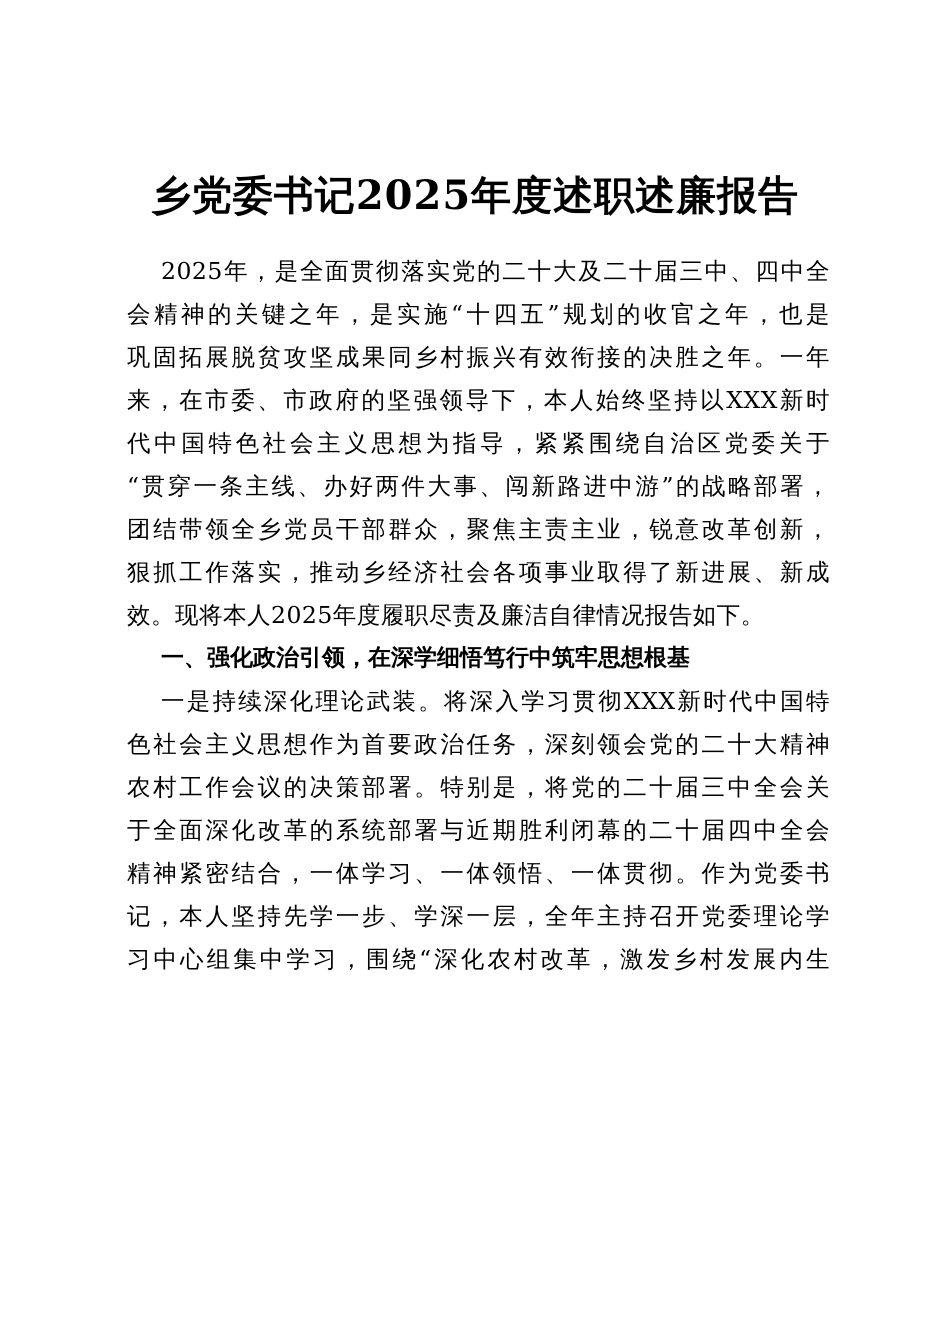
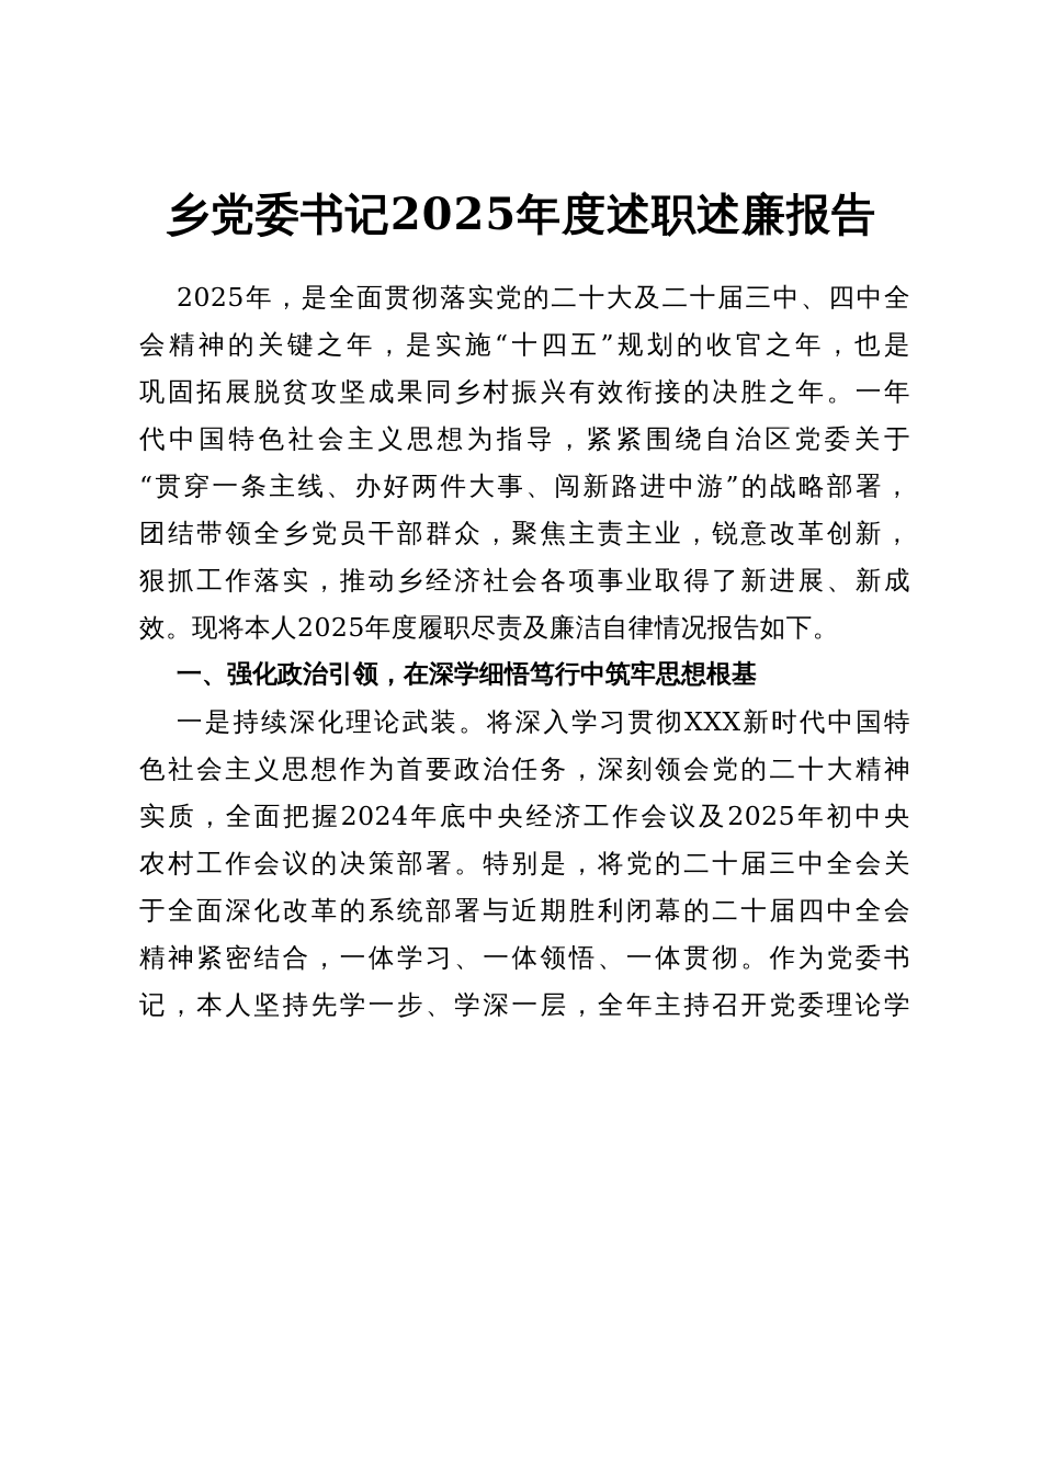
  乡党委书记2025年度述职述廉报告
  2025年，是全面贯彻落实党的二十大及二十届三中、四中全
  会精神的关键之年，是实施“十四五”规划的收官之年，也是
  巩固拓展脱贫攻坚成果同乡村振兴有效衔接的决胜之年。一年
- 来，在市委、市政府的坚强领导下，本人始终坚持以XXX新时
  代中国特色社会主义思想为指导，紧紧围绕自治区党委关于
  “贯穿一条主线、办好两件大事、闯新路进中游”的战略部署，
  团结带领全乡党员干部群众，聚焦主责主业，锐意改革创新，
  狠抓工作落实，推动乡经济社会各项事业取得了新进展、新成
  效。现将本人2025年度履职尽责及廉洁自律情况报告如下。
  一、强化政治引领，在深学细悟笃行中筑牢思想根基
  一是持续深化理论武装。将深入学习贯彻XXX新时代中国特
  色社会主义思想作为首要政治任务，深刻领会党的二十大精神
+ 实质，全面把握2024年底中央经济工作会议及2025年初中央
  农村工作会议的决策部署。特别是，将党的二十届三中全会关
  于全面深化改革的系统部署与近期胜利闭幕的二十届四中全会
  精神紧密结合，一体学习、一体领悟、一体贯彻。作为党委书
  记，本人坚持先学一步、学深一层，全年主持召开党委理论学
- 习中心组集中学习，围绕“深化农村改革，激发乡村发展内生
